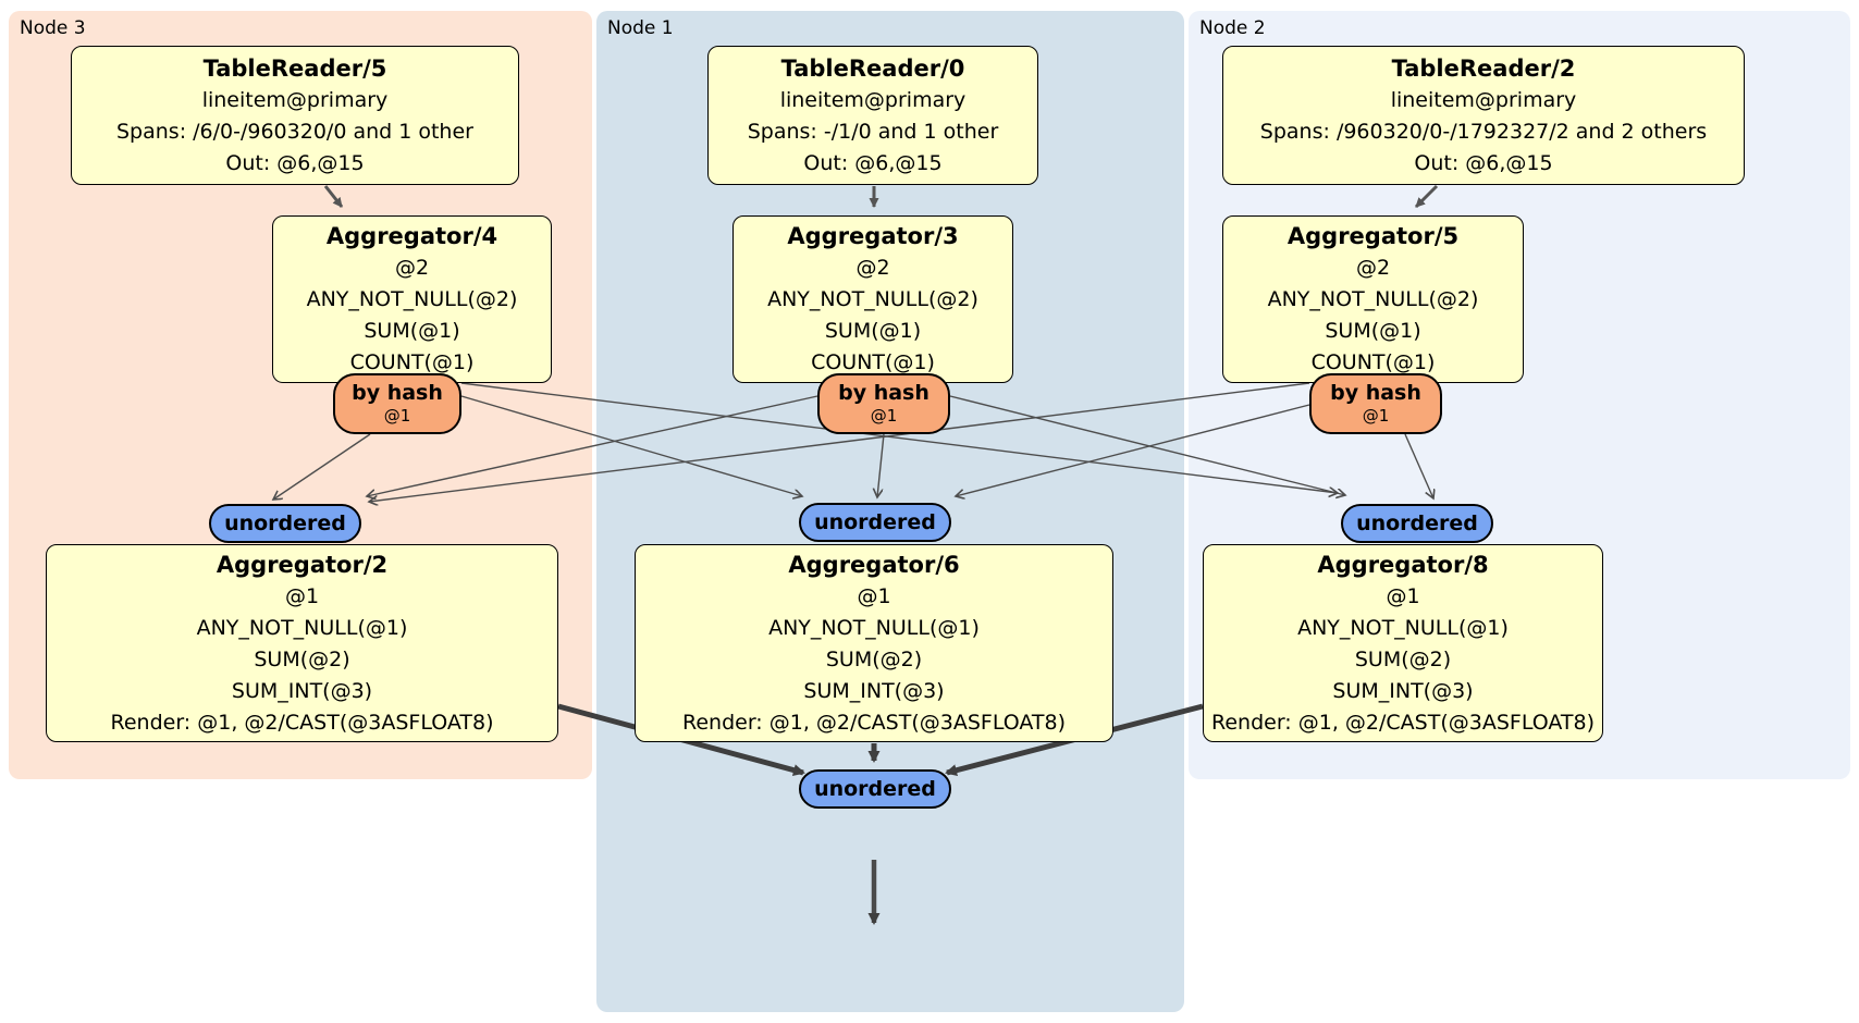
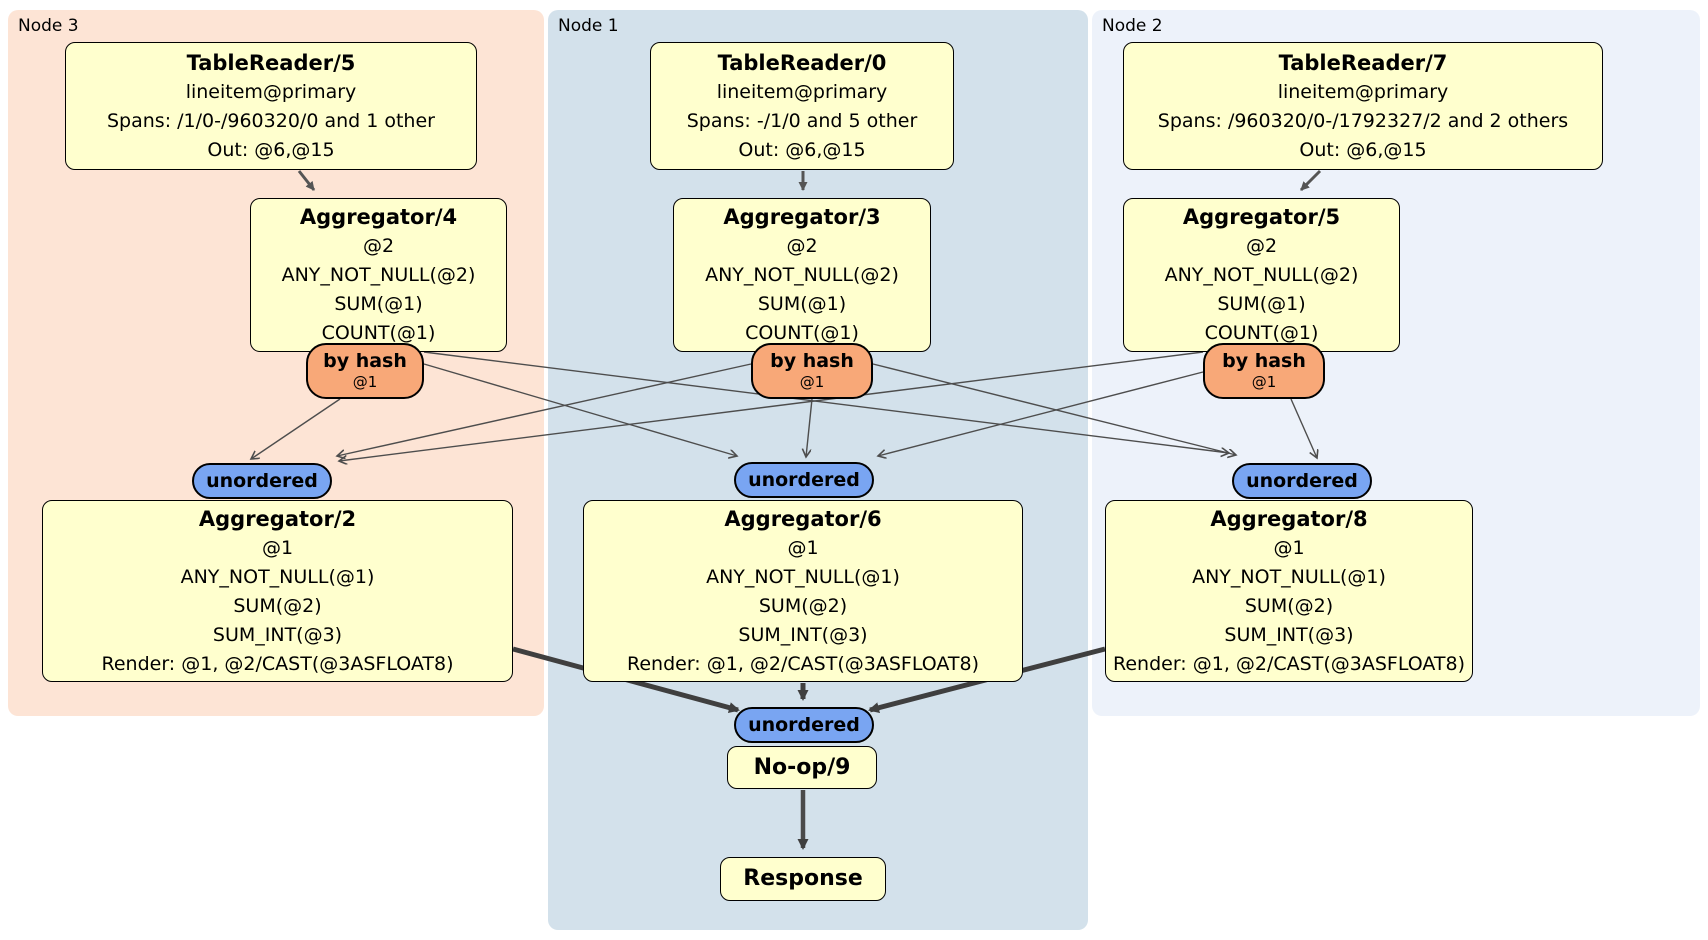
  Node 3
  Node 1
  Node 2
  TableReader/5
  lineitem@primary
- Spans: /6/0-/960320/0 and 1 other
+ Spans: /1/0-/960320/0 and 1 other
  Out: @6,@15
  TableReader/0
  lineitem@primary
- Spans: -/1/0 and 1 other
+ Spans: -/1/0 and 5 other
  Out: @6,@15
- TableReader/2
+ TableReader/7
  lineitem@primary
  Spans: /960320/0-/1792327/2 and 2 others
  Out: @6,@15
  Aggregator/4
  @2
  ANY_NOT_NULL(@2)
  SUM(@1)
  COUNT(@1)
  Aggregator/3
  @2
  ANY_NOT_NULL(@2)
  SUM(@1)
  COUNT(@1)
  Aggregator/5
  @2
  ANY_NOT_NULL(@2)
  SUM(@1)
  COUNT(@1)
  Aggregator/2
  @1
  ANY_NOT_NULL(@1)
  SUM(@2)
  SUM_INT(@3)
  Render: @1, @2/CAST(@3ASFLOAT8)
  Aggregator/6
  @1
  ANY_NOT_NULL(@1)
  SUM(@2)
  SUM_INT(@3)
  Render: @1, @2/CAST(@3ASFLOAT8)
  Aggregator/8
  @1
  ANY_NOT_NULL(@1)
  SUM(@2)
  SUM_INT(@3)
  Render: @1, @2/CAST(@3ASFLOAT8)
  by hash
  @1
  by hash
  @1
  by hash
  @1
  unordered
  unordered
  unordered
  unordered
+ No-op/9
+ Response
